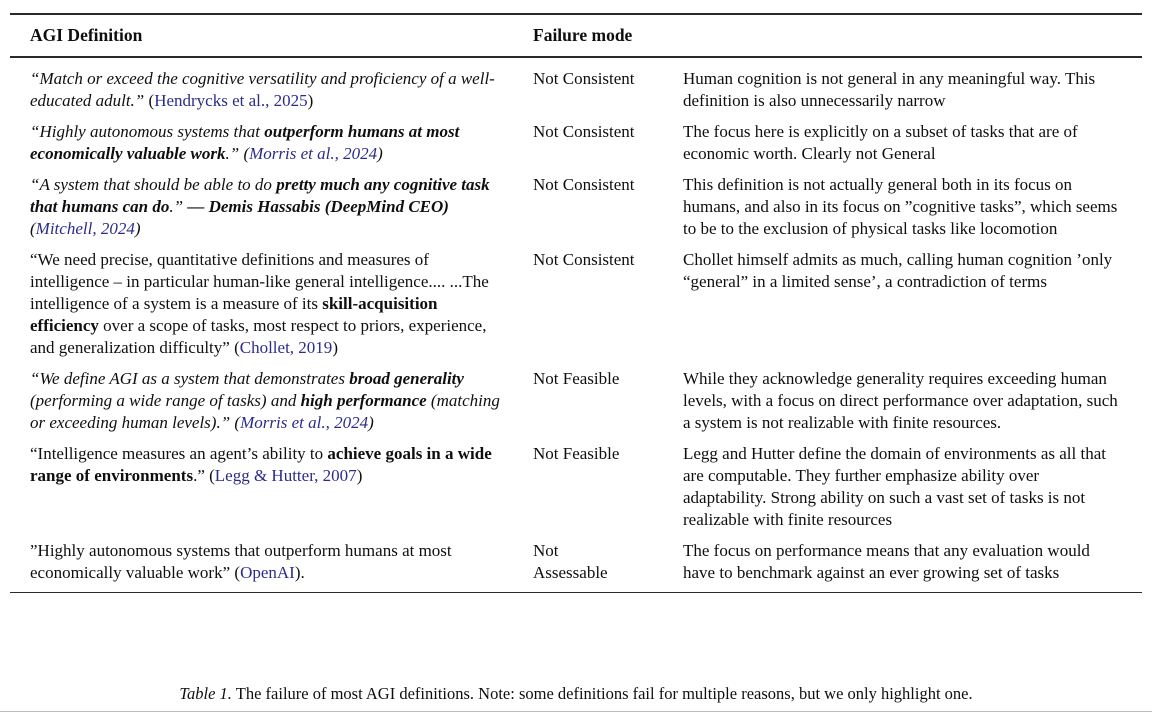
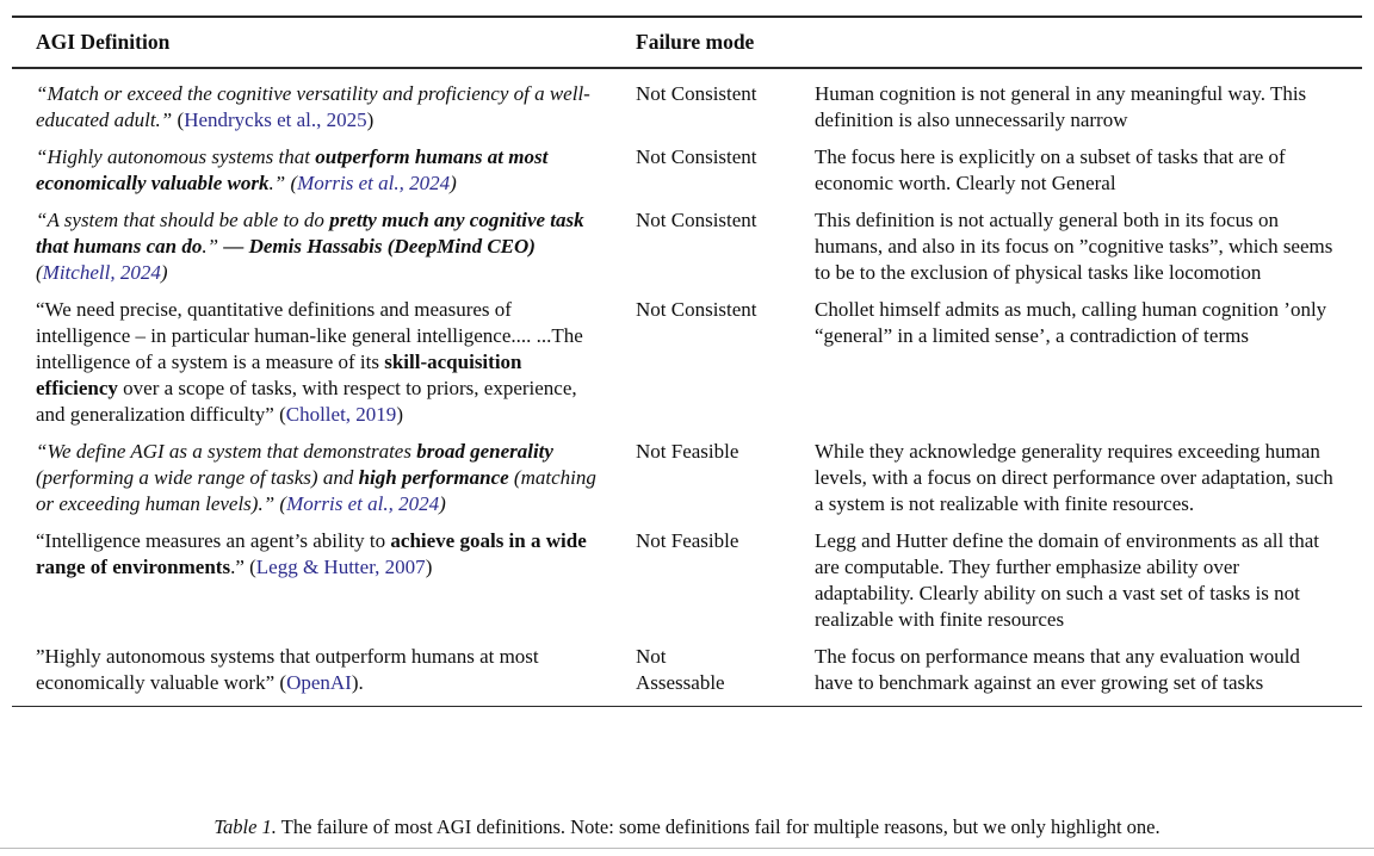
  AGI Definition
  Failure mode
  “Match or exceed the cognitive versatility and proficiency of a well-educated adult.” (Hendrycks et al., 2025)
  Not Consistent
  Human cognition is not general in any meaningful way. This definition is also unnecessarily narrow
  “Highly autonomous systems that outperform humans at most economically valuable work.” (Morris et al., 2024)
  Not Consistent
  The focus here is explicitly on a subset of tasks that are of economic worth. Clearly not General
  “A system that should be able to do pretty much any cognitive task that humans can do.” — Demis Hassabis (DeepMind CEO) (Mitchell, 2024)
  Not Consistent
  This definition is not actually general both in its focus on humans, and also in its focus on ”cognitive tasks”, which seems to be to the exclusion of physical tasks like locomotion
- “We need precise, quantitative definitions and measures of intelligence – in particular human-like general intelligence.... ...The intelligence of a system is a measure of its skill-acquisition efficiency over a scope of tasks, most respect to priors, experience, and generalization difficulty” (Chollet, 2019)
+ “We need precise, quantitative definitions and measures of intelligence – in particular human-like general intelligence.... ...The intelligence of a system is a measure of its skill-acquisition efficiency over a scope of tasks, with respect to priors, experience, and generalization difficulty” (Chollet, 2019)
  Not Consistent
  Chollet himself admits as much, calling human cognition ’only “general” in a limited sense’, a contradiction of terms
  “We define AGI as a system that demonstrates broad generality (performing a wide range of tasks) and high performance (matching or exceeding human levels).” (Morris et al., 2024)
  Not Feasible
  While they acknowledge generality requires exceeding human levels, with a focus on direct performance over adaptation, such a system is not realizable with finite resources.
  “Intelligence measures an agent’s ability to achieve goals in a wide range of environments.” (Legg & Hutter, 2007)
  Not Feasible
- Legg and Hutter define the domain of environments as all that are computable. They further emphasize ability over adaptability. Strong ability on such a vast set of tasks is not realizable with finite resources
+ Legg and Hutter define the domain of environments as all that are computable. They further emphasize ability over adaptability. Clearly ability on such a vast set of tasks is not realizable with finite resources
  ”Highly autonomous systems that outperform humans at most economically valuable work” (OpenAI).
  Not
  Assessable
  The focus on performance means that any evaluation would have to benchmark against an ever growing set of tasks
  Table 1. The failure of most AGI definitions. Note: some definitions fail for multiple reasons, but we only highlight one.
